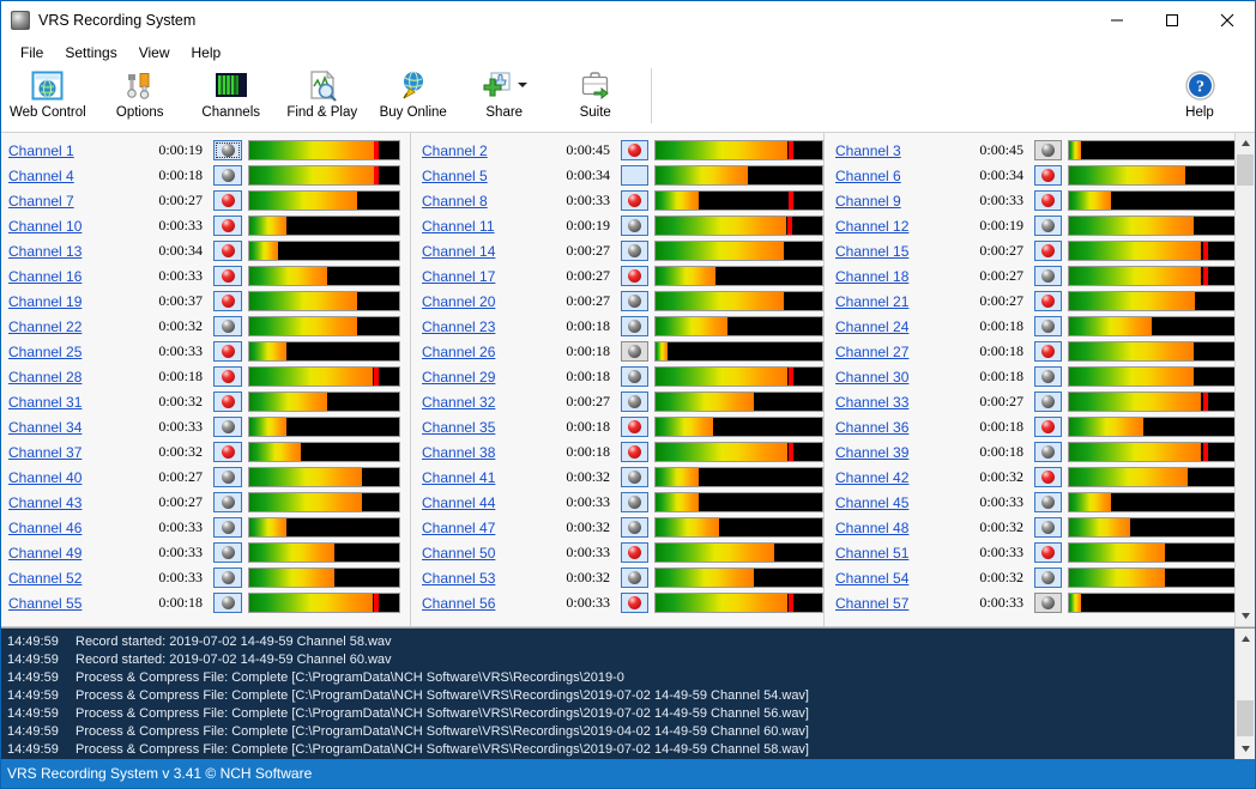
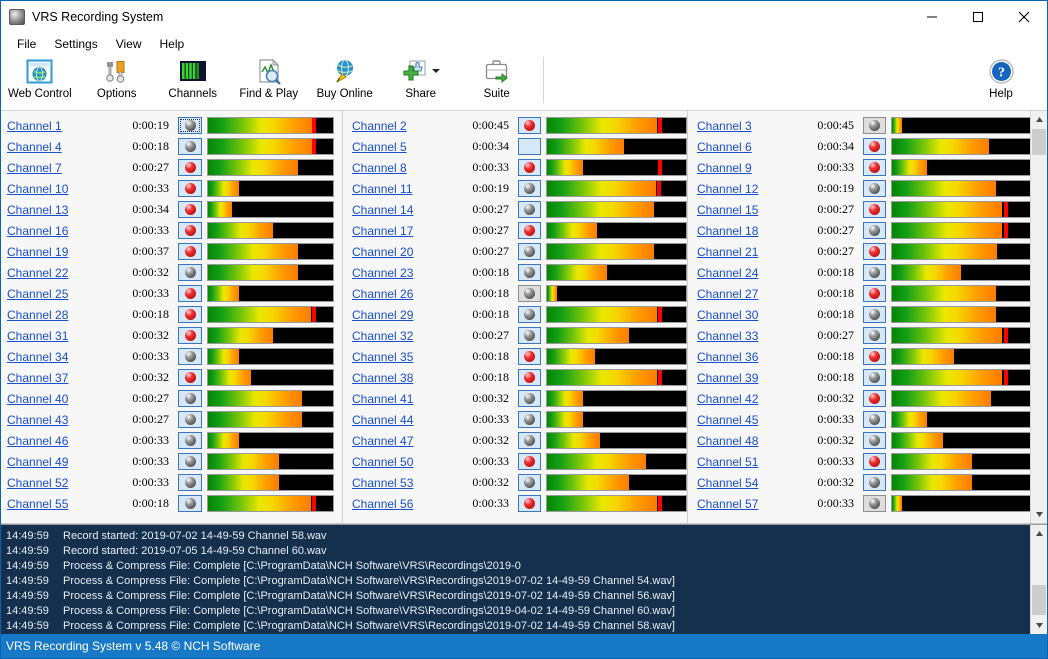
  VRS Recording System
  File
  Settings
  View
  Help
  Web Control
  Options
  Channels
  Find & Play
  Buy Online
  Share
  Suite
  ?
  Help
  Channel 1
  0:00:19
  Channel 4
  0:00:18
  Channel 7
  0:00:27
  Channel 10
  0:00:33
  Channel 13
  0:00:34
  Channel 16
  0:00:33
  Channel 19
  0:00:37
  Channel 22
  0:00:32
  Channel 25
  0:00:33
  Channel 28
  0:00:18
  Channel 31
  0:00:32
  Channel 34
  0:00:33
  Channel 37
  0:00:32
  Channel 40
  0:00:27
  Channel 43
  0:00:27
  Channel 46
  0:00:33
  Channel 49
  0:00:33
  Channel 52
  0:00:33
  Channel 55
  0:00:18
  Channel 2
  0:00:45
  Channel 5
  0:00:34
  Channel 8
  0:00:33
  Channel 11
  0:00:19
  Channel 14
  0:00:27
  Channel 17
  0:00:27
  Channel 20
  0:00:27
  Channel 23
  0:00:18
  Channel 26
  0:00:18
  Channel 29
  0:00:18
  Channel 32
  0:00:27
  Channel 35
  0:00:18
  Channel 38
  0:00:18
  Channel 41
  0:00:32
  Channel 44
  0:00:33
  Channel 47
  0:00:32
  Channel 50
  0:00:33
  Channel 53
  0:00:32
  Channel 56
  0:00:33
  Channel 3
  0:00:45
  Channel 6
  0:00:34
  Channel 9
  0:00:33
  Channel 12
  0:00:19
  Channel 15
  0:00:27
  Channel 18
  0:00:27
  Channel 21
  0:00:27
  Channel 24
  0:00:18
  Channel 27
  0:00:18
  Channel 30
  0:00:18
  Channel 33
  0:00:27
  Channel 36
  0:00:18
  Channel 39
  0:00:18
  Channel 42
  0:00:32
  Channel 45
  0:00:33
  Channel 48
  0:00:32
  Channel 51
  0:00:33
  Channel 54
  0:00:32
  Channel 57
  0:00:33
  14:49:59
  Record started: 2019-07-02 14-49-59 Channel 58.wav
  14:49:59
- Record started: 2019-07-02 14-49-59 Channel 60.wav
+ Record started: 2019-07-05 14-49-59 Channel 60.wav
  14:49:59
  Process & Compress File: Complete [C:\ProgramData\NCH Software\VRS\Recordings\2019-0
  14:49:59
  Process & Compress File: Complete [C:\ProgramData\NCH Software\VRS\Recordings\2019-07-02 14-49-59 Channel 54.wav]
  14:49:59
  Process & Compress File: Complete [C:\ProgramData\NCH Software\VRS\Recordings\2019-07-02 14-49-59 Channel 56.wav]
  14:49:59
  Process & Compress File: Complete [C:\ProgramData\NCH Software\VRS\Recordings\2019-04-02 14-49-59 Channel 60.wav]
  14:49:59
  Process & Compress File: Complete [C:\ProgramData\NCH Software\VRS\Recordings\2019-07-02 14-49-59 Channel 58.wav]
- VRS Recording System v 3.41 © NCH Software
+ VRS Recording System v 5.48 © NCH Software
